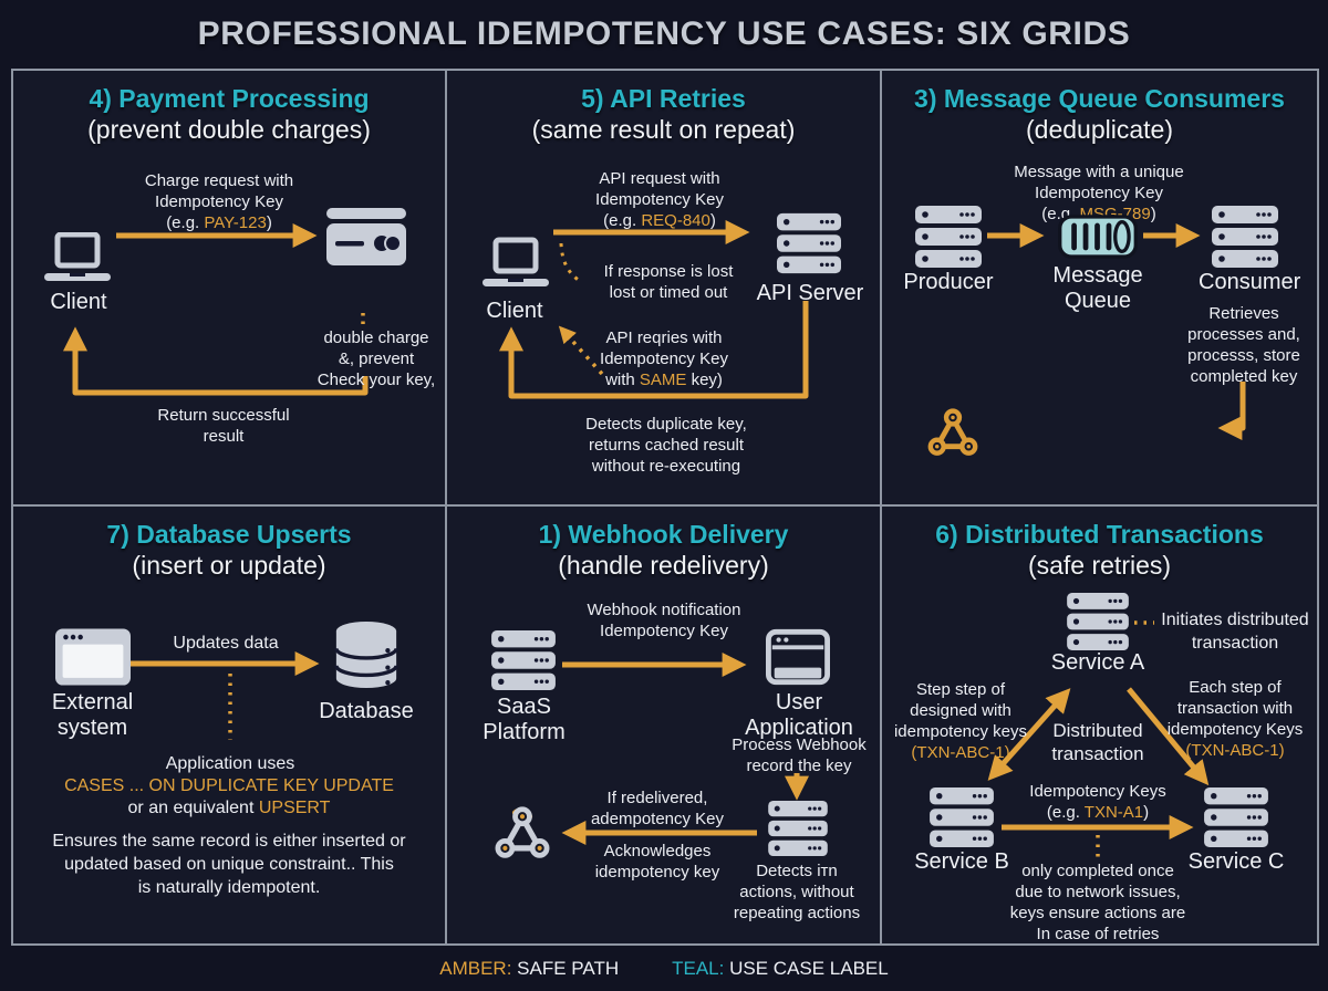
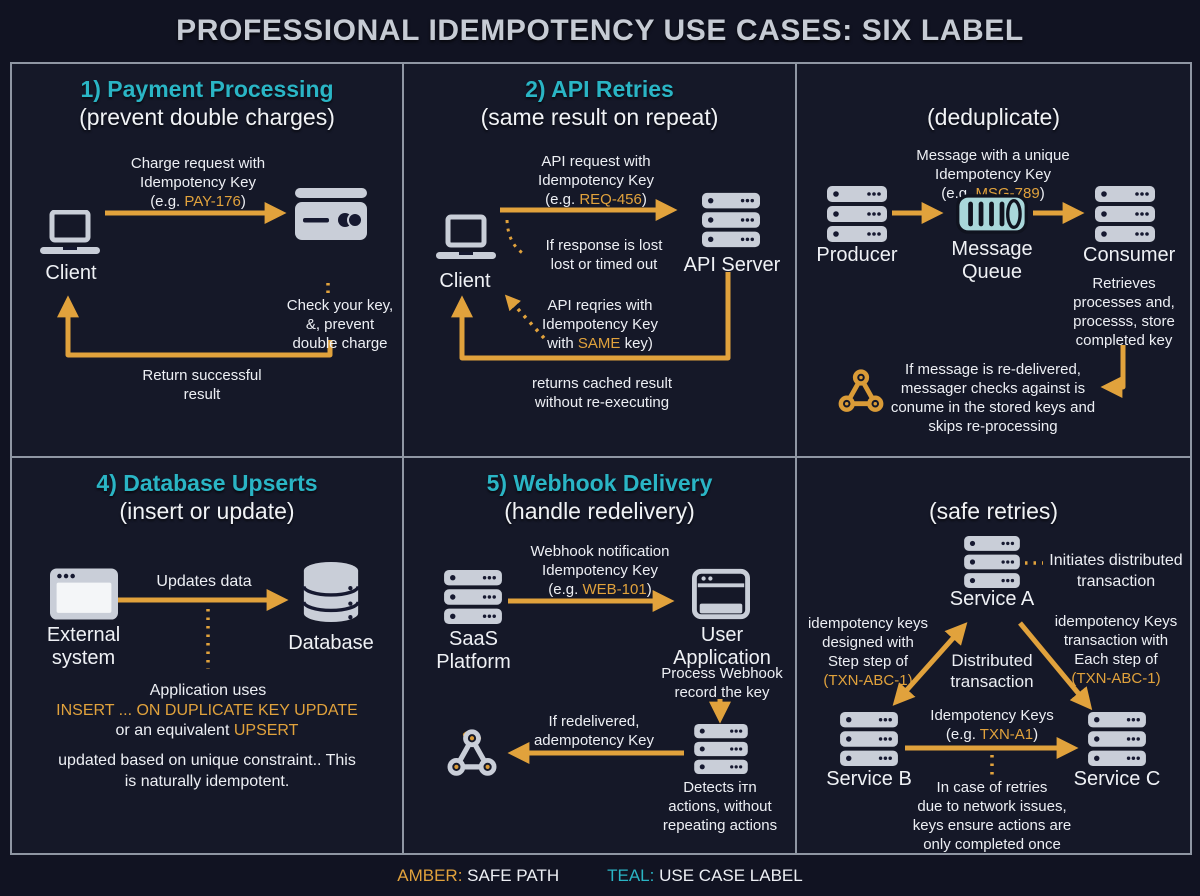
- PROFESSIONAL IDEMPOTENCY USE CASES: SIX GRIDS
+ PROFESSIONAL IDEMPOTENCY USE CASES: SIX LABEL
- 4) Payment Processing
+ 1) Payment Processing
  (prevent double charges)
  Charge request with
  Idempotency Key
- (e.g. PAY-123)
+ (e.g. PAY-176)
  Client
- double charge
+ Check your key,
  &, prevent
- Check your key,
+ double charge
  Return successful
  result
- 5) API Retries
+ 2) API Retries
  (same result on repeat)
  API request with
  Idempotency Key
- (e.g. REQ-840)
+ (e.g. REQ-456)
  Client
  API Server
  If response is lost
  lost or timed out
  API reqries with
  Idempotency Key
  with SAME key)
- Detects duplicate key,
  returns cached result
  without re-executing
- 3) Message Queue Consumers
  (deduplicate)
  Message with a unique
  Idempotency Key
  (e.g. MSG-789)
  Producer
  Message
  Queue
  Consumer
  Retrieves
  processes and,
  processs, store
  completed key
+ If message is re-delivered,
+ messager checks against is
+ conume in the stored keys and
+ skips re-processing
- 7) Database Upserts
+ 4) Database Upserts
  (insert or update)
  External
  system
  Updates data
  Database
  Application uses
- CASES ... ON DUPLICATE KEY UPDATE
+ INSERT ... ON DUPLICATE KEY UPDATE
  or an equivalent UPSERT
- Ensures the same record is either inserted or
  updated based on unique constraint.. This
  is naturally idempotent.
- 1) Webhook Delivery
+ 5) Webhook Delivery
  (handle redelivery)
  Webhook notification
  Idempotency Key
+ (e.g. WEB-101)
  SaaS
  Platform
  User
  Application
  Process Webhook
  record the key
  Detects iтn
  actions, without
  repeating actions
  If redelivered,
  adempotency Key
- Acknowledges
- idempotency key
- 6) Distributed Transactions
  (safe retries)
  Service A
  Initiates distributed
  transaction
- Step step of
+ idempotency keys
  designed with
- idempotency keys
+ Step step of
  (TXN-ABC-1)
  Distributed
  transaction
- Each step of
+ idempotency Keys
  transaction with
- idempotency Keys
+ Each step of
  (TXN-ABC-1)
  Service B
  Service C
  Idempotency Keys
  (e.g. TXN-A1)
- only completed once
+ In case of retries
  due to network issues,
  keys ensure actions are
- In case of retries
+ only completed once
  AMBER: SAFE PATH
  TEAL: USE CASE LABEL
